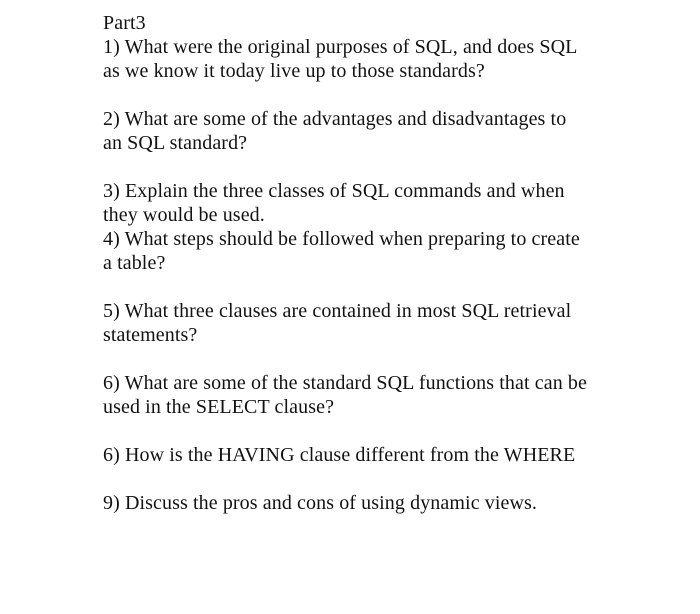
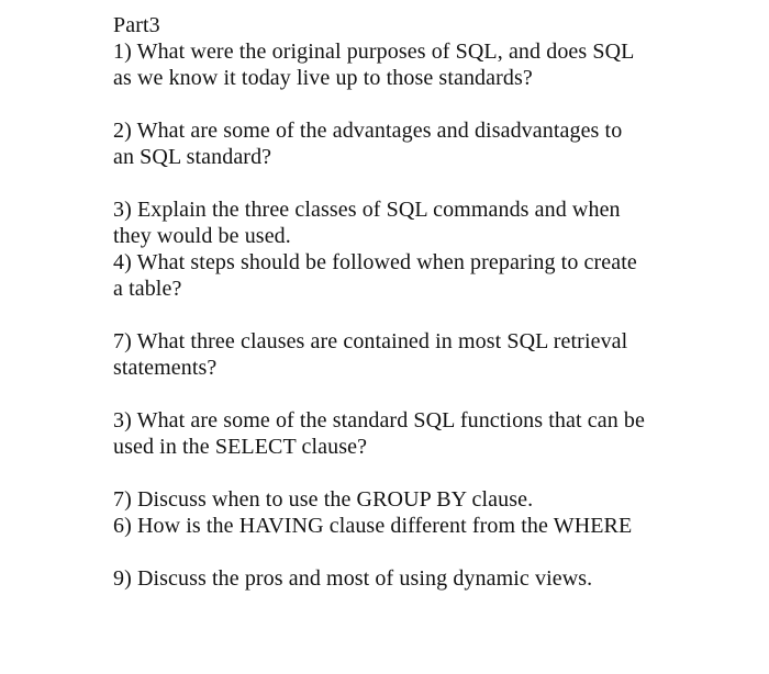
  Part3
  1) What were the original purposes of SQL, and does SQL
  as we know it today live up to those standards?
  2) What are some of the advantages and disadvantages to
  an SQL standard?
  3) Explain the three classes of SQL commands and when
  they would be used.
  4) What steps should be followed when preparing to create
  a table?
- 5) What three clauses are contained in most SQL retrieval
+ 7) What three clauses are contained in most SQL retrieval
  statements?
- 6) What are some of the standard SQL functions that can be
+ 3) What are some of the standard SQL functions that can be
  used in the SELECT clause?
+ 7) Discuss when to use the GROUP BY clause.
  6) How is the HAVING clause different from the WHERE
- 9) Discuss the pros and cons of using dynamic views.
+ 9) Discuss the pros and most of using dynamic views.
